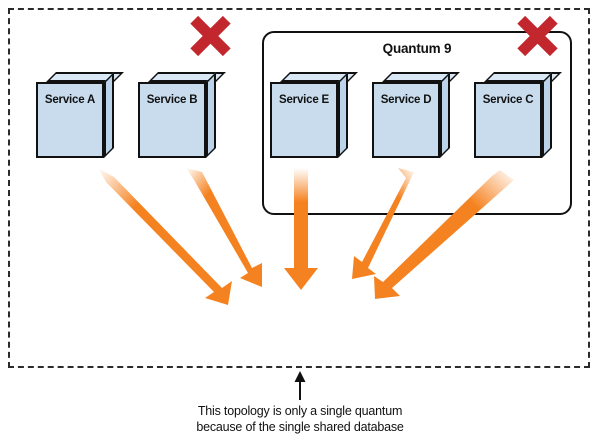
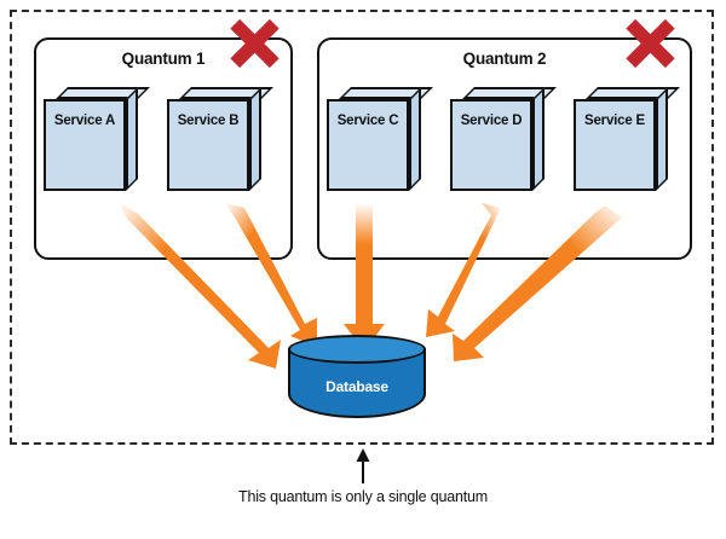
+ Quantum 1
- Quantum 9
+ Quantum 2
  Service A
  Service B
- Service E
+ Service C
  Service D
- Service C
+ Service E
+ Database
- This topology is only a single quantum
+ This quantum is only a single quantum
- because of the single shared database
